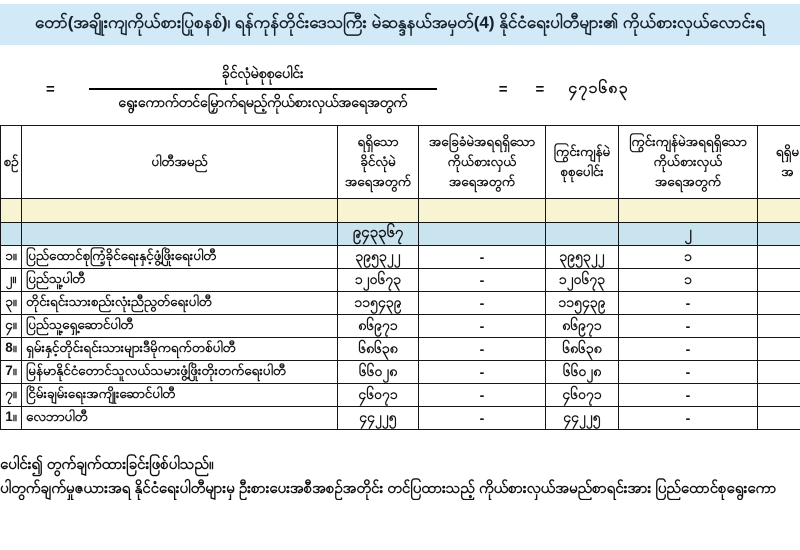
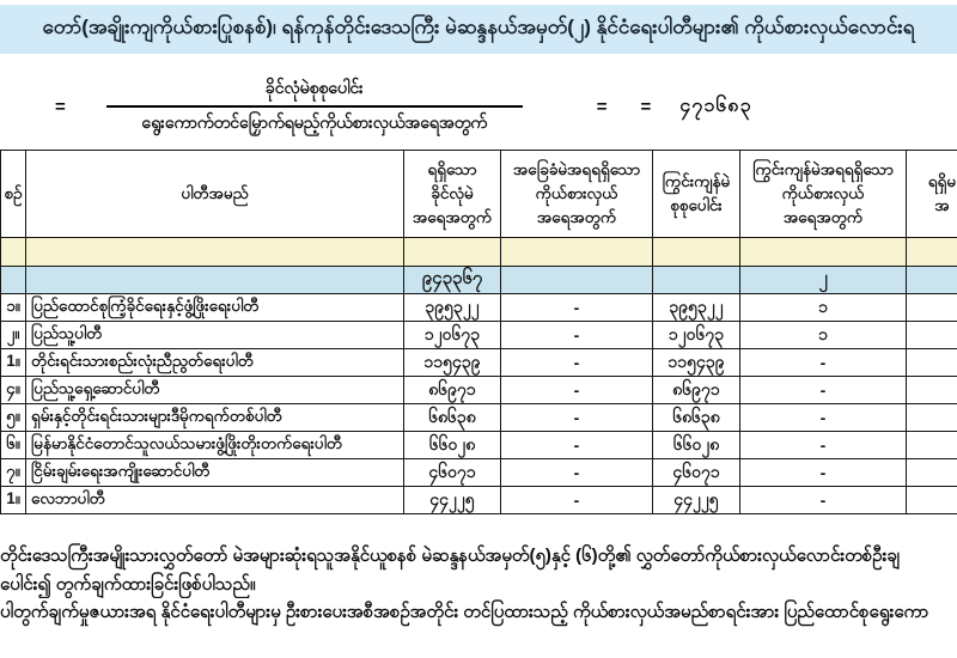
- တော်(အချိုးကျကိုယ်စားပြုစနစ်)၊ ရန်ကုန်တိုင်းဒေသကြီး မဲဆန္ဒနယ်အမှတ်(4) နိုင်ငံရေးပါတီများ၏ ကိုယ်စားလှယ်လောင်းရ
+ တော်(အချိုးကျကိုယ်စားပြုစနစ်)၊ ရန်ကုန်တိုင်းဒေသကြီး မဲဆန္ဒနယ်အမှတ်(၂) နိုင်ငံရေးပါတီများ၏ ကိုယ်စားလှယ်လောင်းရ
  =
  ခိုင်လုံမဲစုစုပေါင်း
  ရွေးကောက်တင်မြှောက်ရမည့်ကိုယ်စားလှယ်အရေအတွက်
  =
  =
  ၄၇၁၆၈၃
  စဉ်	ပါတီအမည်	ရရှိသော ခိုင်လုံမဲ အရေအတွက်	အခြေခံမဲအရရရှိသော ကိုယ်စားလှယ် အရေအတွက်	ကြွင်းကျန်မဲ စုစုပေါင်း	ကြွင်းကျန်မဲအရရရှိသော ကိုယ်စားလှယ် အရေအတွက်	ရရှိမ အ
  		၉၄၃၃၆၇			၂
  ၁။	ပြည်ထောင်စုကြံ့ခိုင်ရေးနှင့်ဖွံ့ဖြိုးရေးပါတီ	၃၉၅၃၂၂	-	၃၉၅၃၂၂	၁
  ၂။	ပြည်သူ့ပါတီ	၁၂၀၆၇၃	-	၁၂၀၆၇၃	၁
- ၃။	တိုင်းရင်းသားစည်းလုံးညီညွတ်ရေးပါတီ	၁၁၅၄၃၉	-	၁၁၅၄၃၉	-
+ 1။	တိုင်းရင်းသားစည်းလုံးညီညွတ်ရေးပါတီ	၁၁၅၄၃၉	-	၁၁၅၄၃၉	-
  ၄။	ပြည်သူ့ရှေ့ဆောင်ပါတီ	၈၆၉၇၁	-	၈၆၉၇၁	-
- 8။	ရှမ်းနှင့်တိုင်းရင်းသားများဒီမိုကရက်တစ်ပါတီ	၆၈၆၃၈	-	၆၈၆၃၈	-
+ ၅။	ရှမ်းနှင့်တိုင်းရင်းသားများဒီမိုကရက်တစ်ပါတီ	၆၈၆၃၈	-	၆၈၆၃၈	-
- 7။	မြန်မာနိုင်ငံတောင်သူလယ်သမားဖွံ့ဖြိုးတိုးတက်ရေးပါတီ	၆၆၀၂၈	-	၆၆၀၂၈	-
+ ၆။	မြန်မာနိုင်ငံတောင်သူလယ်သမားဖွံ့ဖြိုးတိုးတက်ရေးပါတီ	၆၆၀၂၈	-	၆၆၀၂၈	-
  ၇။	ငြိမ်းချမ်းရေးအကျိုးဆောင်ပါတီ	၄၆၀၇၁	-	၄၆၀၇၁	-
  1။	လေဘာပါတီ	၄၄၂၂၅	-	၄၄၂၂၅	-
+ တိုင်းဒေသကြီးအမျိုးသားလွှတ်တော် မဲအများဆုံးရသူအနိုင်ယူစနစ် မဲဆန္ဒနယ်အမှတ်(၅)နှင့် (၆)တို့၏ လွှတ်တော်ကိုယ်စားလှယ်လောင်းတစ်ဦးချ
  ပေါင်း၍ တွက်ချက်ထားခြင်းဖြစ်ပါသည်။
  ပါတွက်ချက်မှုဇယားအရ နိုင်ငံရေးပါတီများမှ ဦးစားပေးအစီအစဉ်အတိုင်း တင်ပြထားသည့် ကိုယ်စားလှယ်အမည်စာရင်းအား ပြည်ထောင်စုရွေးကော
